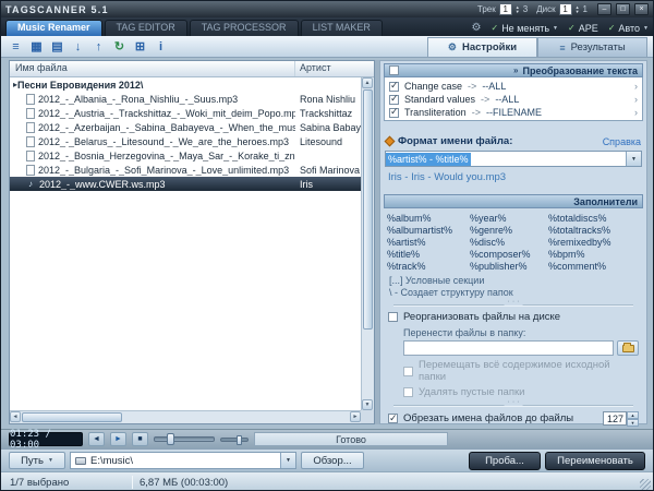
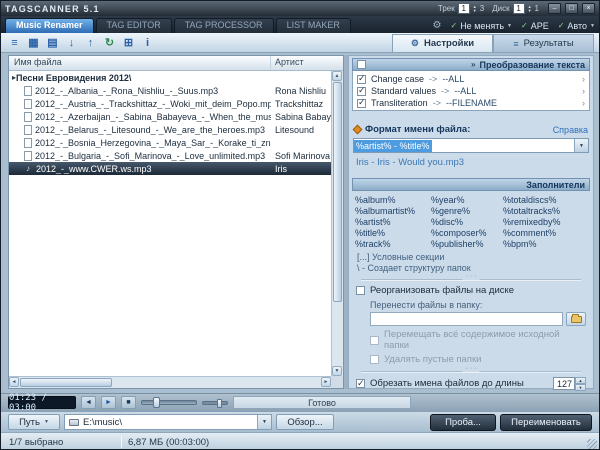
  TAGSCANNER 5.1
  Трек
  1
  3
  Диск
  1
  1
  Music Renamer
  TAG EDITOR
  TAG PROCESSOR
  LIST MAKER
  ⚙
  ✓
  Не менять
  ✓
  АРЕ
  ✓
  Авто
  ≡
  ▦
  ▤
  ↓
  ↑
  ↻
  ⊞
  i
  ⚙
  Настройки
  ≡
  Результаты
  Имя файла
  Артист
  ▸
  Песни Евровидения 2012\
  2012_-_Albania_-_Rona_Nishliu_-_Suus.mp3
  Rona Nishliu
  2012_-_Austria_-_Trackshittaz_-_Woki_mit_deim_Popo.mp
  Trackshittaz
  2012_-_Azerbaijan_-_Sabina_Babayeva_-_When_the_mus
  Sabina Babay
  2012_-_Belarus_-_Litesound_-_We_are_the_heroes.mp3
  Litesound
  2012_-_Bosnia_Herzegovina_-_Maya_Sar_-_Korake_ti_zn
  2012_-_Bulgaria_-_Sofi_Marinova_-_Love_unlimited.mp3
  Sofi Marinova
  ♪
  2012_-_www.CWER.ws.mp3
  Iris
  »
  Преобразование текста
  Change case
  ->
  --ALL
  ›
  Standard values
  ->
  --ALL
  ›
  Transliteration
  ->
  --FILENAME
  ›
  Формат имени файла:
  Справка
  %artist% - %title%
  Iris - Iris - Would you.mp3
  Заполнители
  %album%
  %year%
  %totaldiscs%
  %albumartist%
  %genre%
  %totaltracks%
  %artist%
  %disc%
  %remixedby%
  %title%
  %composer%
- %bpm%
+ %comment%
  %track%
  %publisher%
- %comment%
+ %bpm%
  [...] Условные секции
  \ - Создает структуру папок
  Реорганизовать файлы на диске
  Перенести файлы в папку:
  Перемещать всё содержимое исходной папки
  Удалять пустые папки
- Обрезать имена файлов до файлы
+ Обрезать имена файлов до длины
  127
  01:23 / 03:00
  Готово
  Путь
  E:\music\
  Обзор...
  Проба...
  Переименовать
  1/7 выбрано
  6,87 МБ (00:03:00)
